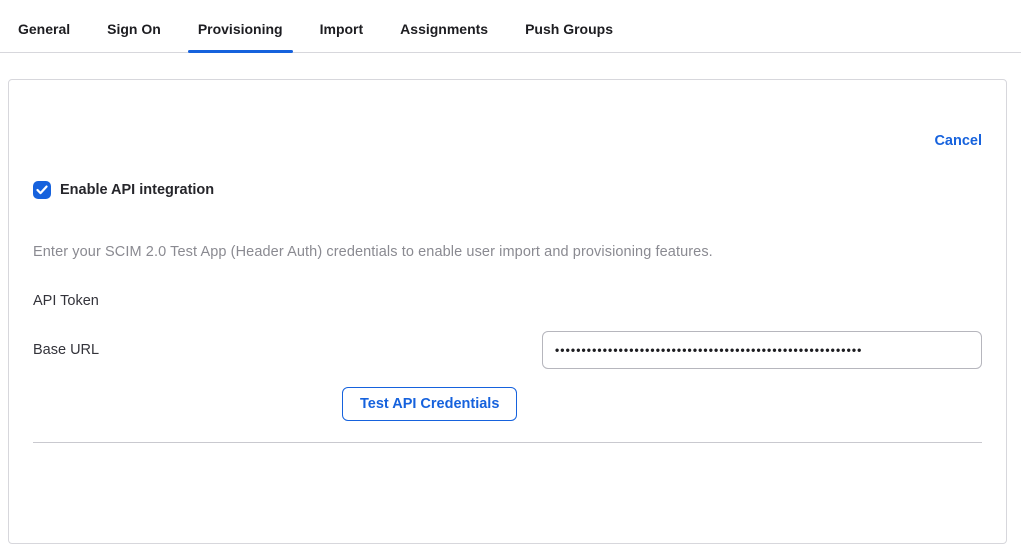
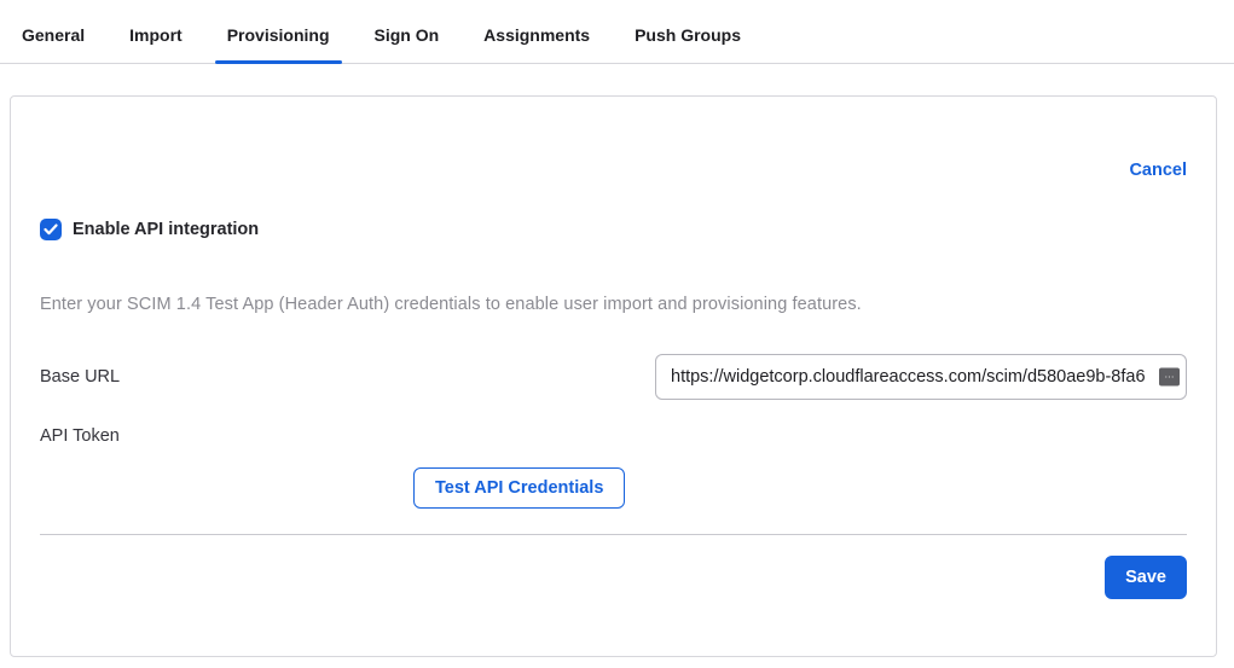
  General
- Sign On
+ Import
  Provisioning
- Import
+ Sign On
  Assignments
  Push Groups
  Cancel
  Enable API integration
- Enter your SCIM 2.0 Test App (Header Auth) credentials to enable user import and provisioning features.
+ Enter your SCIM 1.4 Test App (Header Auth) credentials to enable user import and provisioning features.
- API Token
+ Base URL
+ https://widgetcorp.cloudflareaccess.com/scim/d580ae9b-8fa6
+ ⋯
- Base URL
+ API Token
- ••••••••••••••••••••••••••••••••••••••••••••••••••••••••••
  Test API Credentials
+ Save
